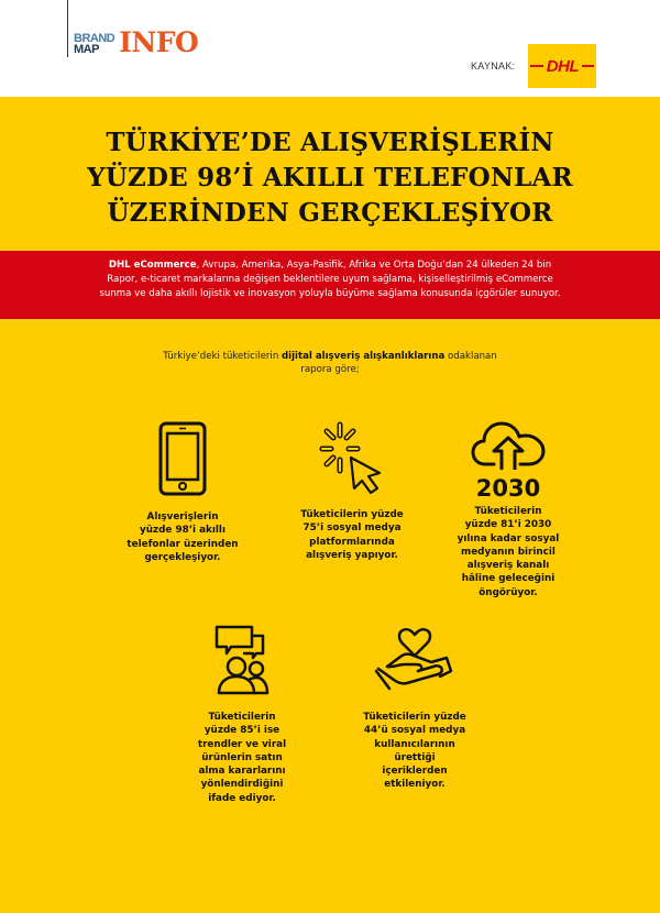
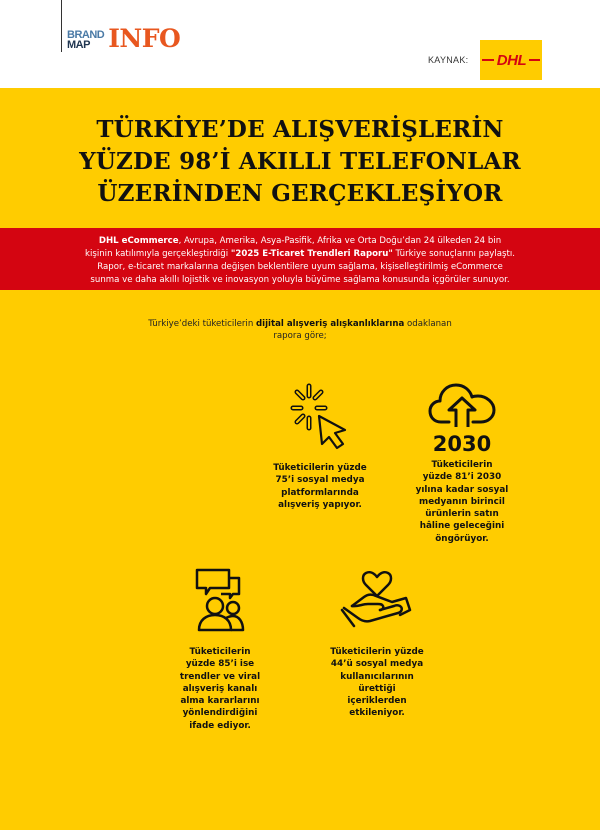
  BRAND
  MAP
  INFO
  KAYNAK:
  DHL
  TÜRKİYE’DE ALIŞVERİŞLERİN
  YÜZDE 98’İ AKILLI TELEFONLAR
  ÜZERİNDEN GERÇEKLEŞİYOR
  DHL eCommerce, Avrupa, Amerika, Asya-Pasifik, Afrika ve Orta Doğu’dan 24 ülkeden 24 bin
+ kişinin katılımıyla gerçekleştirdiği "2025 E-Ticaret Trendleri Raporu" Türkiye sonuçlarını paylaştı.
  Rapor, e-ticaret markalarına değişen beklentilere uyum sağlama, kişiselleştirilmiş eCommerce
  sunma ve daha akıllı lojistik ve inovasyon yoluyla büyüme sağlama konusunda içgörüler sunuyor.
  Türkiye’deki tüketicilerin dijital alışveriş alışkanlıklarına odaklanan
  rapora göre;
- Alışverişlerin
- yüzde 98’i akıllı
- telefonlar üzerinden
- gerçekleşiyor.
  Tüketicilerin yüzde
  75’i sosyal medya
  platformlarında
  alışveriş yapıyor.
  2030
  Tüketicilerin
  yüzde 81’i 2030
  yılına kadar sosyal
  medyanın birincil
- alışveriş kanalı
+ ürünlerin satın
  hâline geleceğini
  öngörüyor.
  Tüketicilerin
  yüzde 85’i ise
  trendler ve viral
- ürünlerin satın
+ alışveriş kanalı
  alma kararlarını
  yönlendirdiğini
  ifade ediyor.
  Tüketicilerin yüzde
  44’ü sosyal medya
  kullanıcılarının
  ürettiği
  içeriklerden
  etkileniyor.
